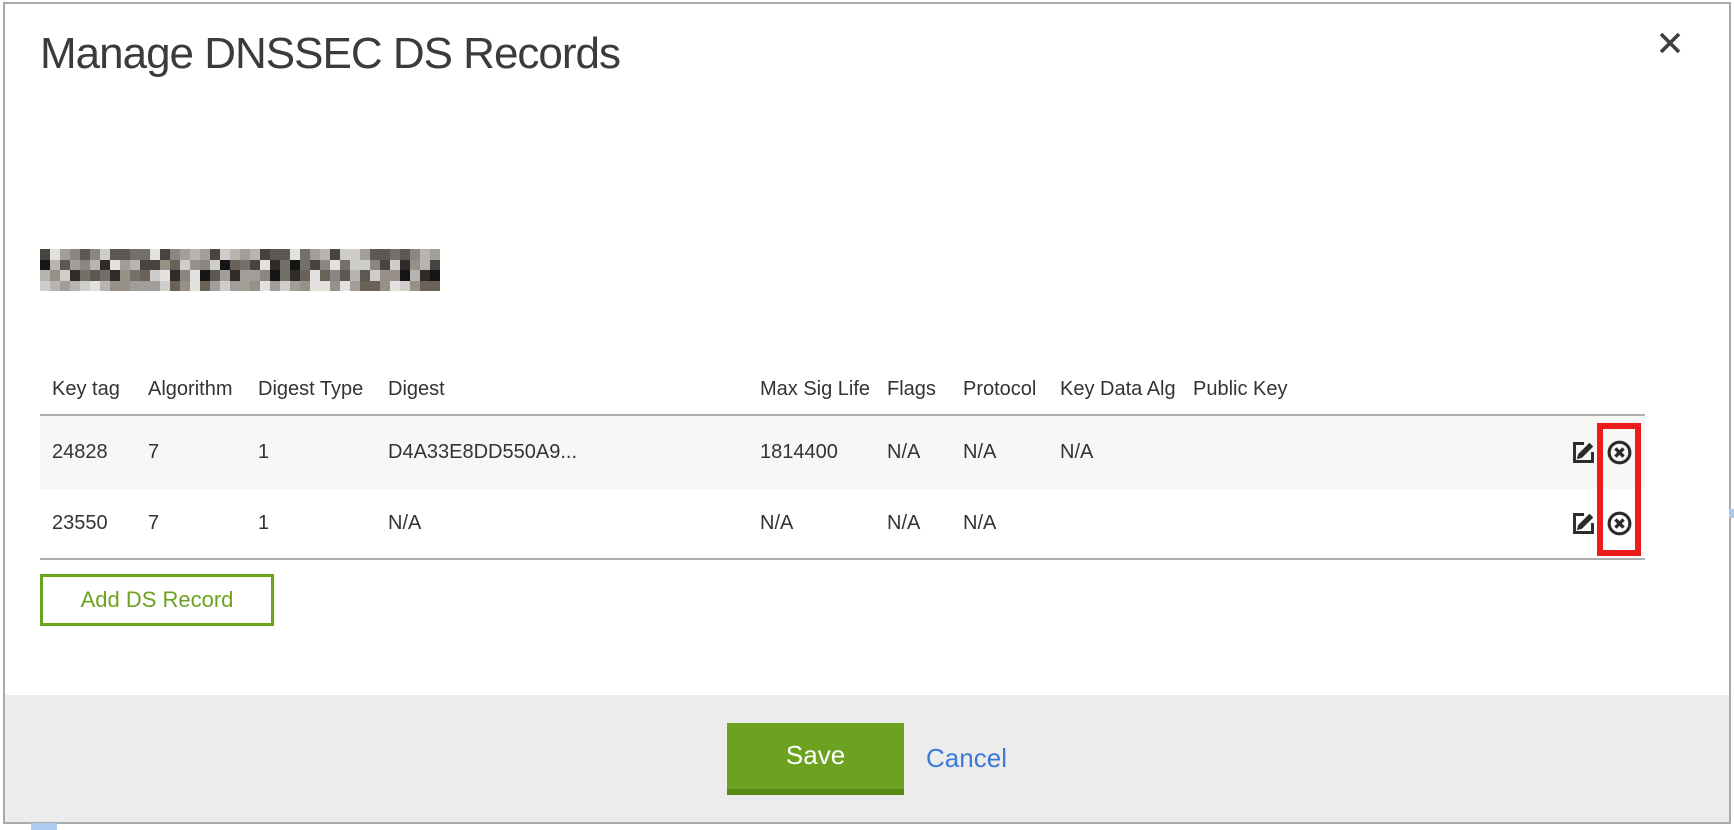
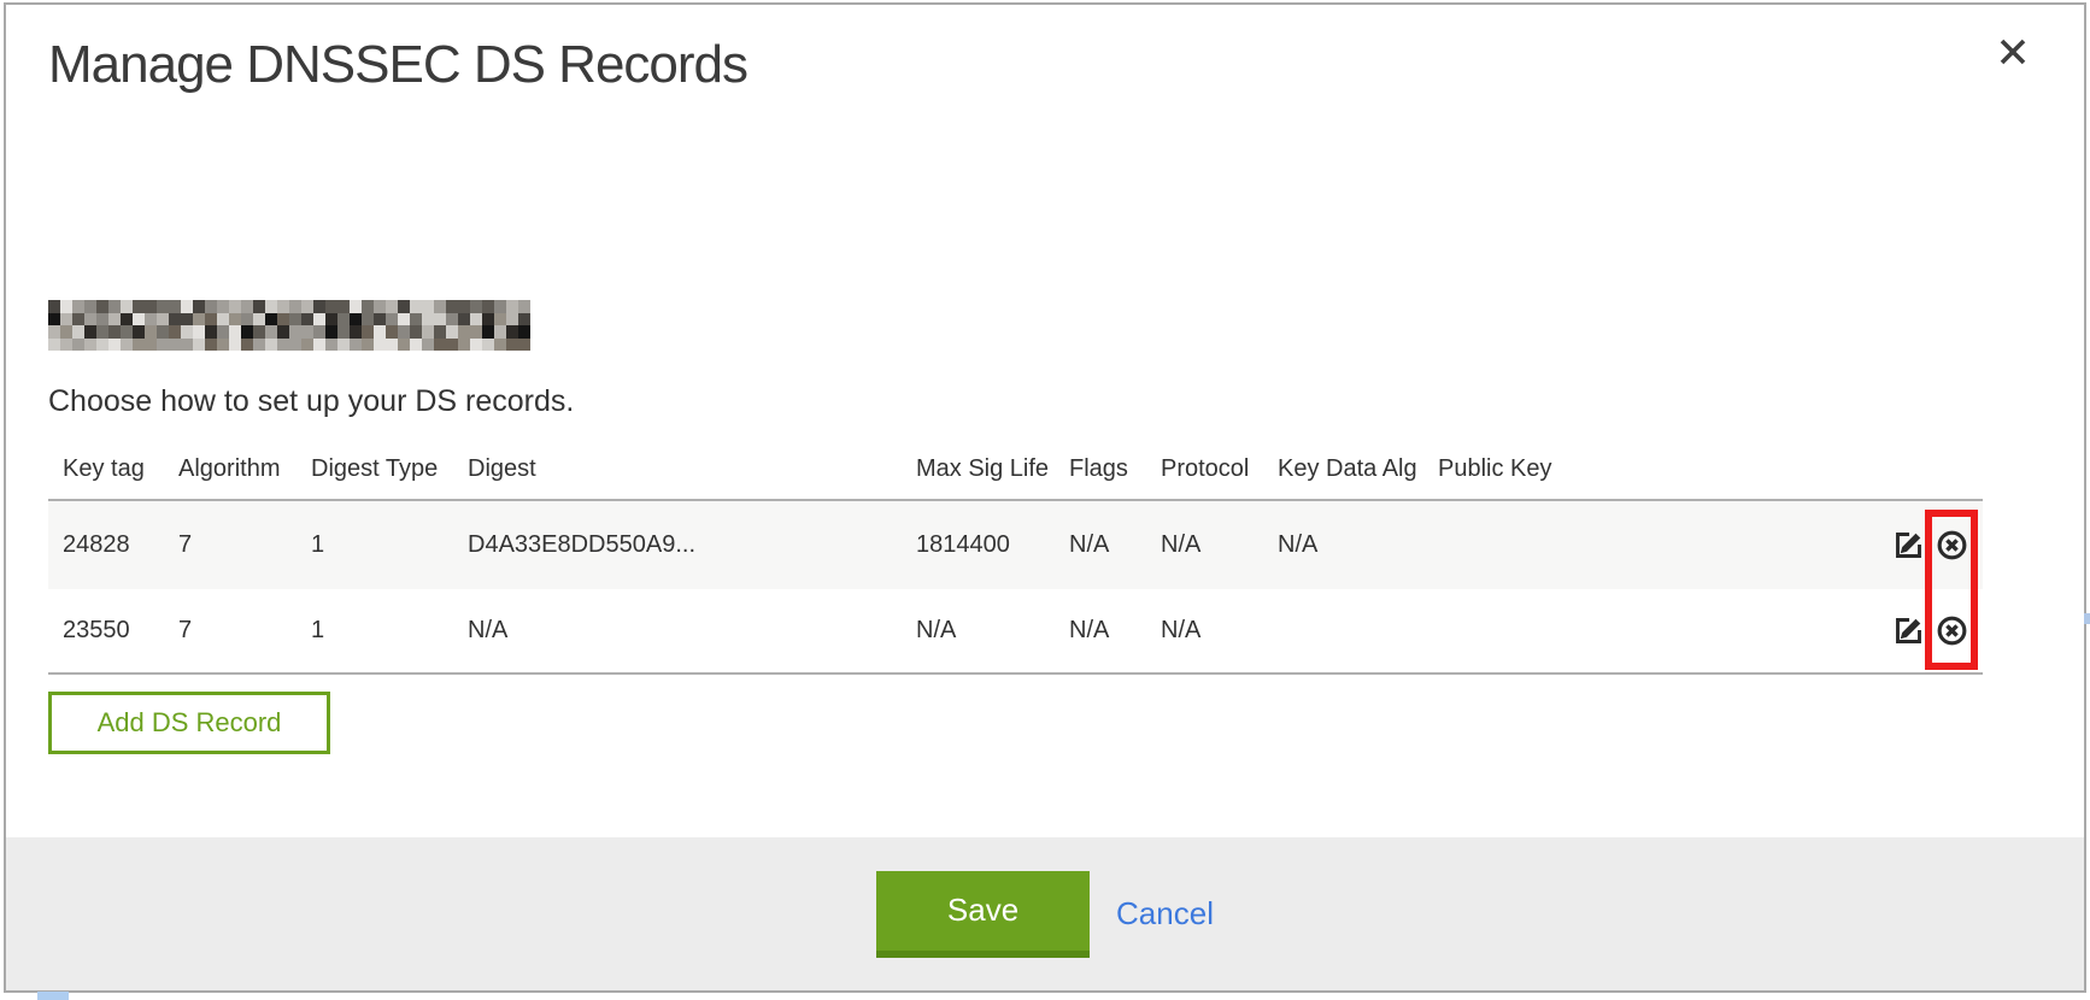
  Manage DNSSEC DS Records
+ Choose how to set up your DS records.
  Key tag
  Algorithm
  Digest Type
  Digest
  Max Sig Life
  Flags
  Protocol
  Key Data Alg
  Public Key
  24828
  7
  1
  D4A33E8DD550A9...
  1814400
  N/A
  N/A
  N/A
  23550
  7
  1
  N/A
  N/A
  N/A
  N/A
  Add DS Record
  Save
  Cancel
